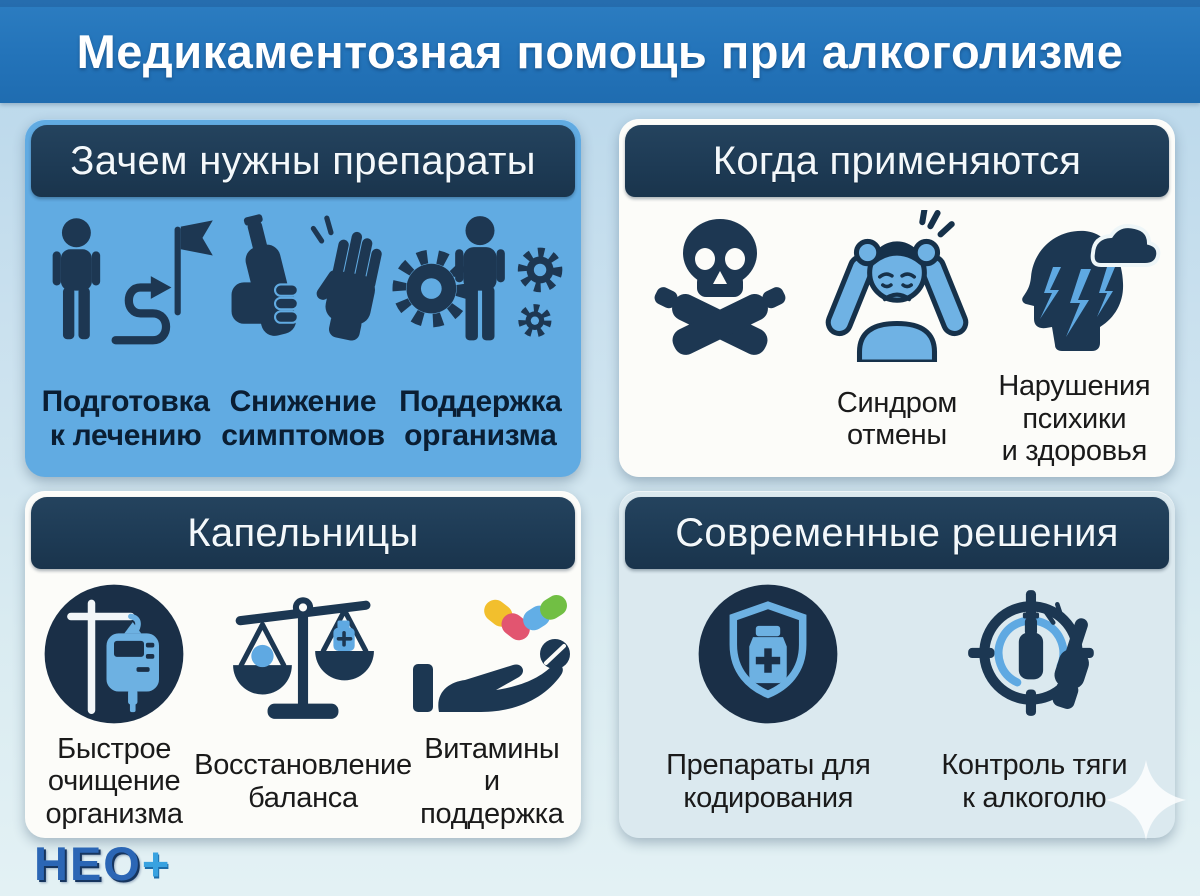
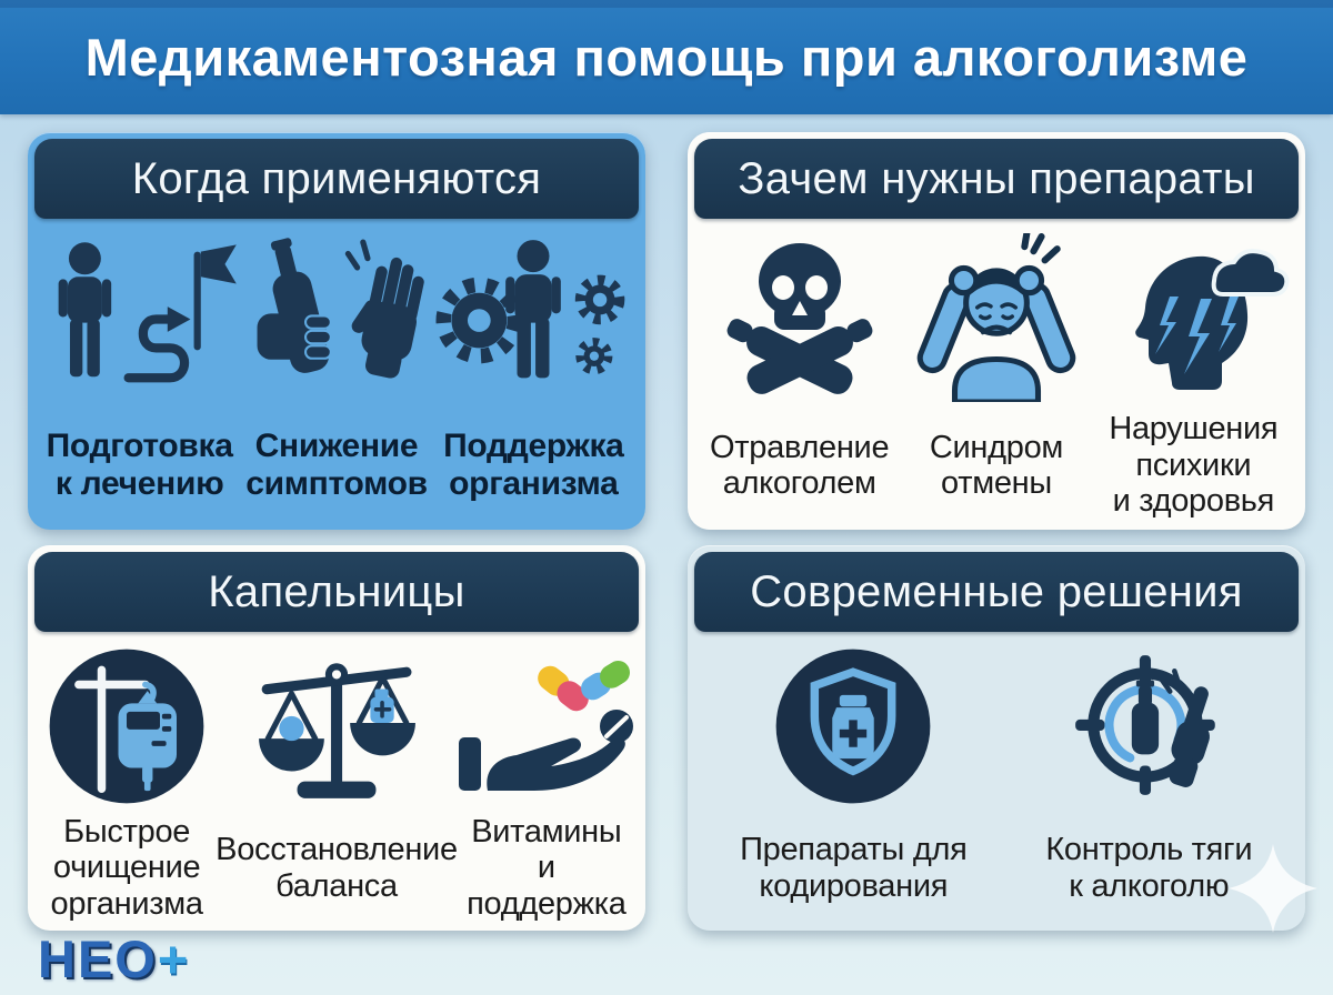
  Медикаментозная помощь при алкоголизме
- Зачем нужны препараты
+ Когда применяются
  Подготовка
  к лечению
  Снижение
  симптомов
  Поддержка
  организма
- Когда применяются
+ Зачем нужны препараты
+ Отравление
+ алкоголем
  Синдром
  отмены
  Нарушения
  психики
  и здоровья
  Капельницы
  Быстрое
  очищение
  организма
  Восстановление
  баланса
  Витамины
  и поддержка
  Современные решения
  Препараты для
  кодирования
  Контроль тяги
  к алкоголю
  НЕО+
